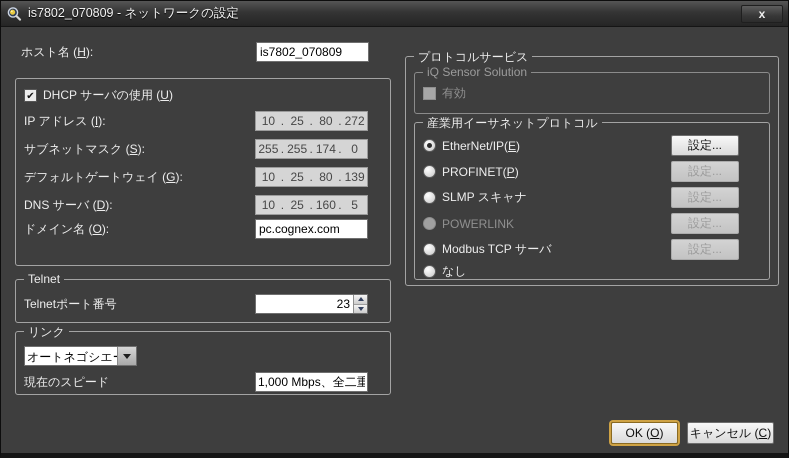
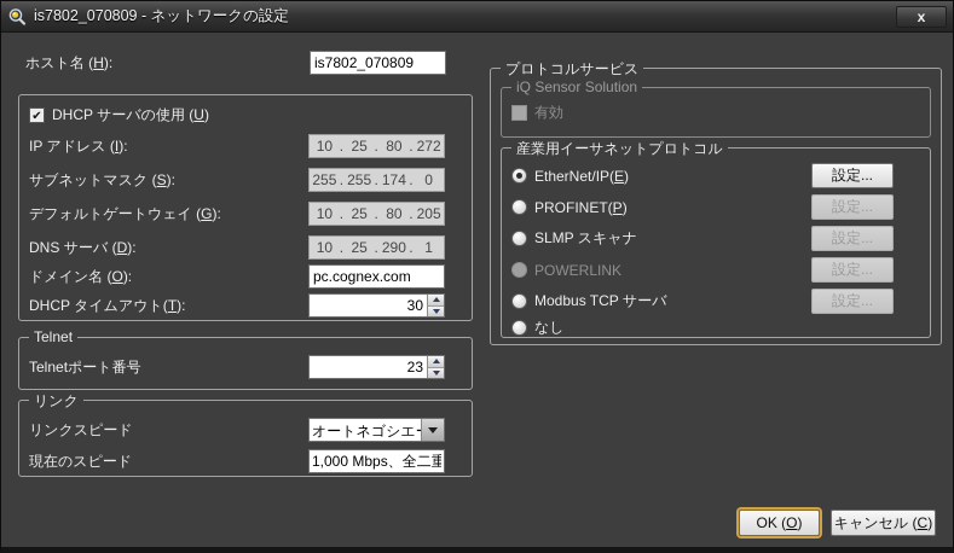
  is7802_070809 - ネットワークの設定
  x
  ホスト名 (H):
  is7802_070809
  DHCP サーバの使用 (U)
  IP アドレス (I):
  10
  25
  80
  272
  サブネットマスク (S):
  255
  255
  174
  0
  デフォルトゲートウェイ (G):
  10
  25
  80
- 139
+ 205
  DNS サーバ (D):
  10
  25
- 160
+ 290
- 5
+ 1
  ドメイン名 (O):
  pc.cognex.com
+ DHCP タイムアウト(T):
+ 30
  Telnet
  Telnetポート番号
  23
  リンク
+ リンクスピード
  オートネゴシエ
  現在のスピード
  1,000 Mbps、全二重
  プロトコルサービス
  iQ Sensor Solution
  有効
  産業用イーサネットプロトコル
  EtherNet/IP(E)
  設定...
  PROFINET(P)
  設定...
  SLMP スキャナ
  設定...
  POWERLINK
  設定...
  Modbus TCP サーバ
  設定...
  なし
  OK (
  O
  )
  キャンセル (
  C
  )
